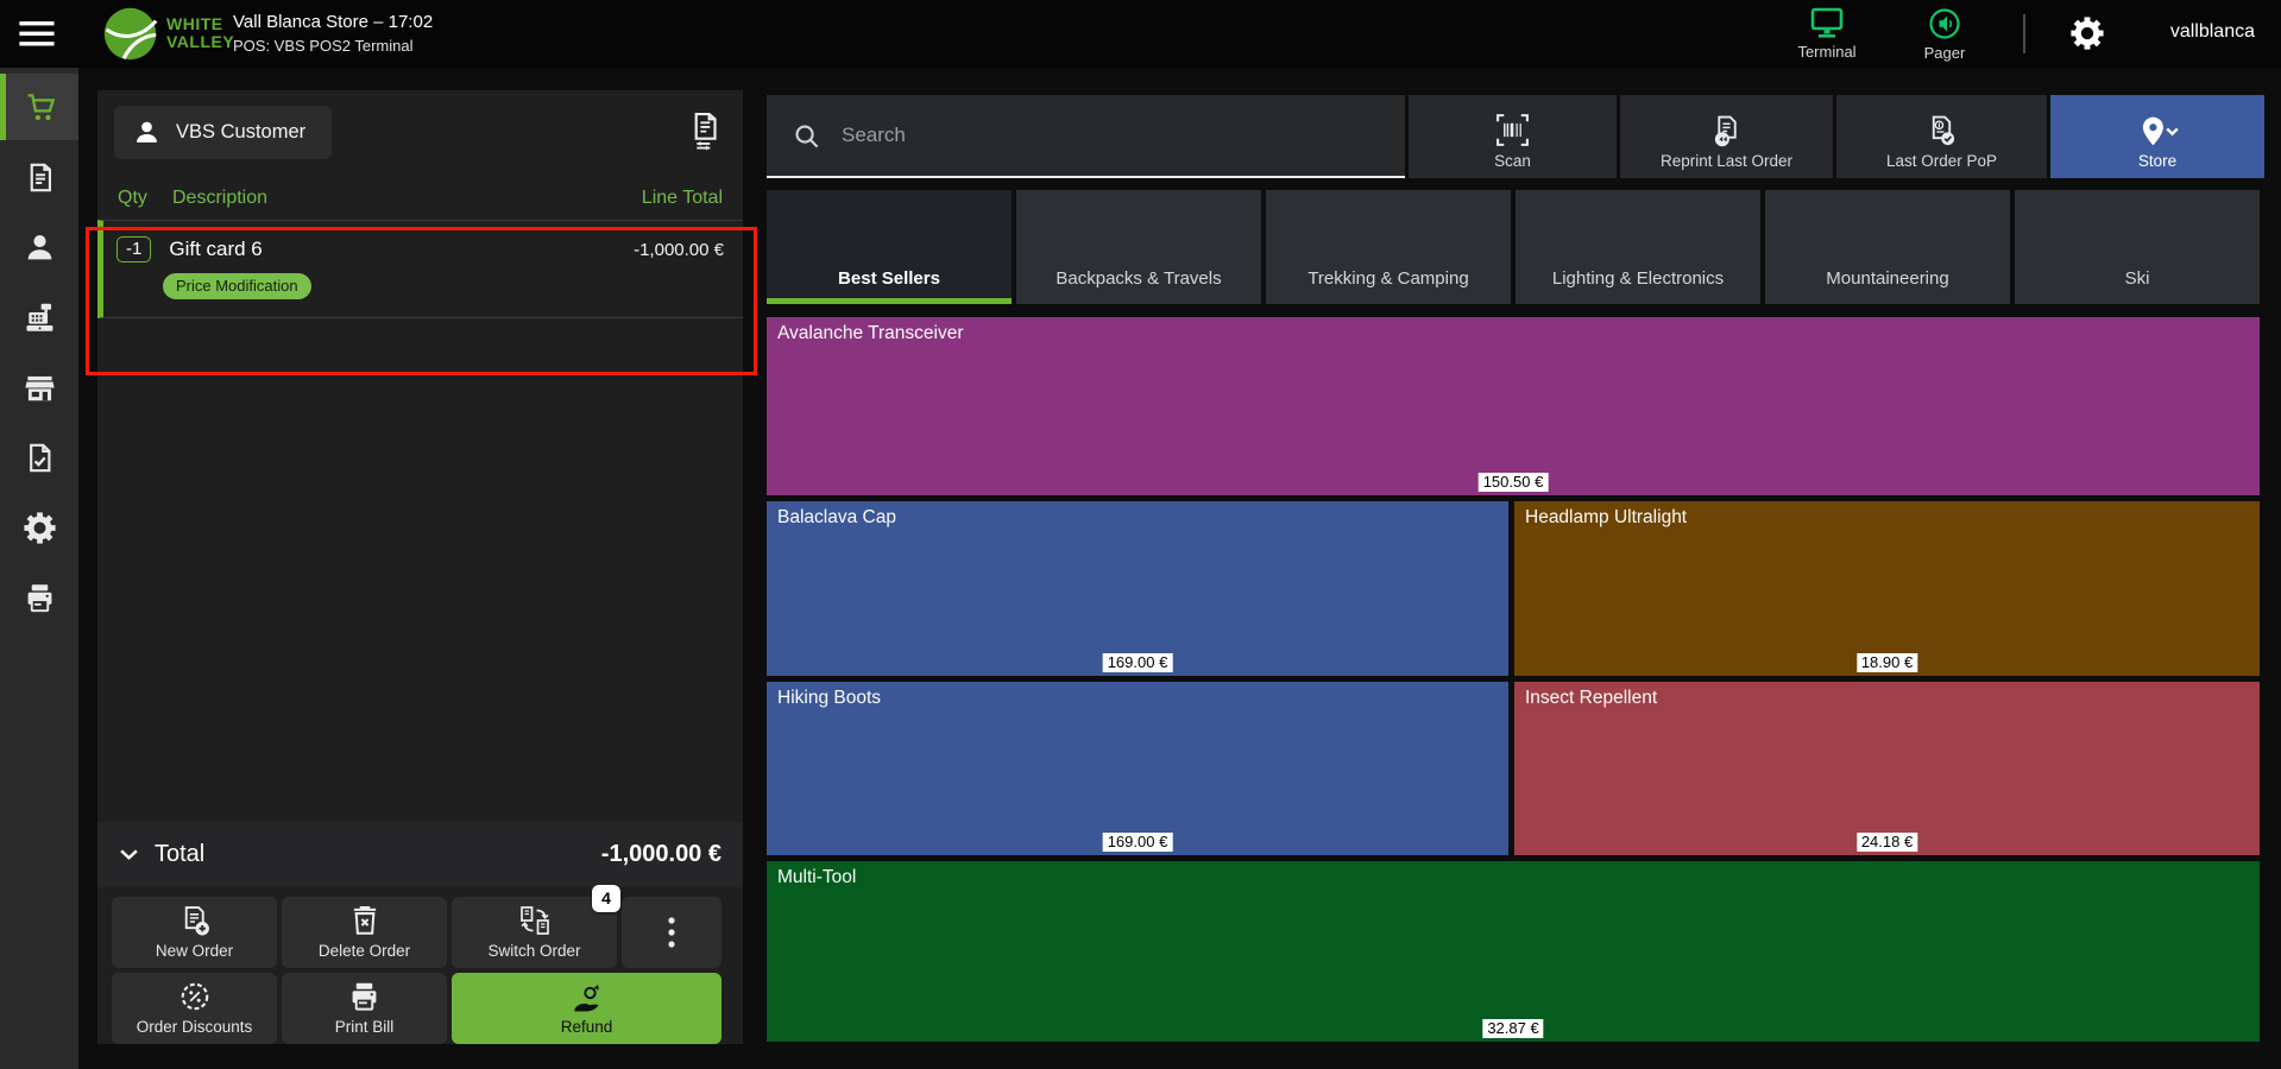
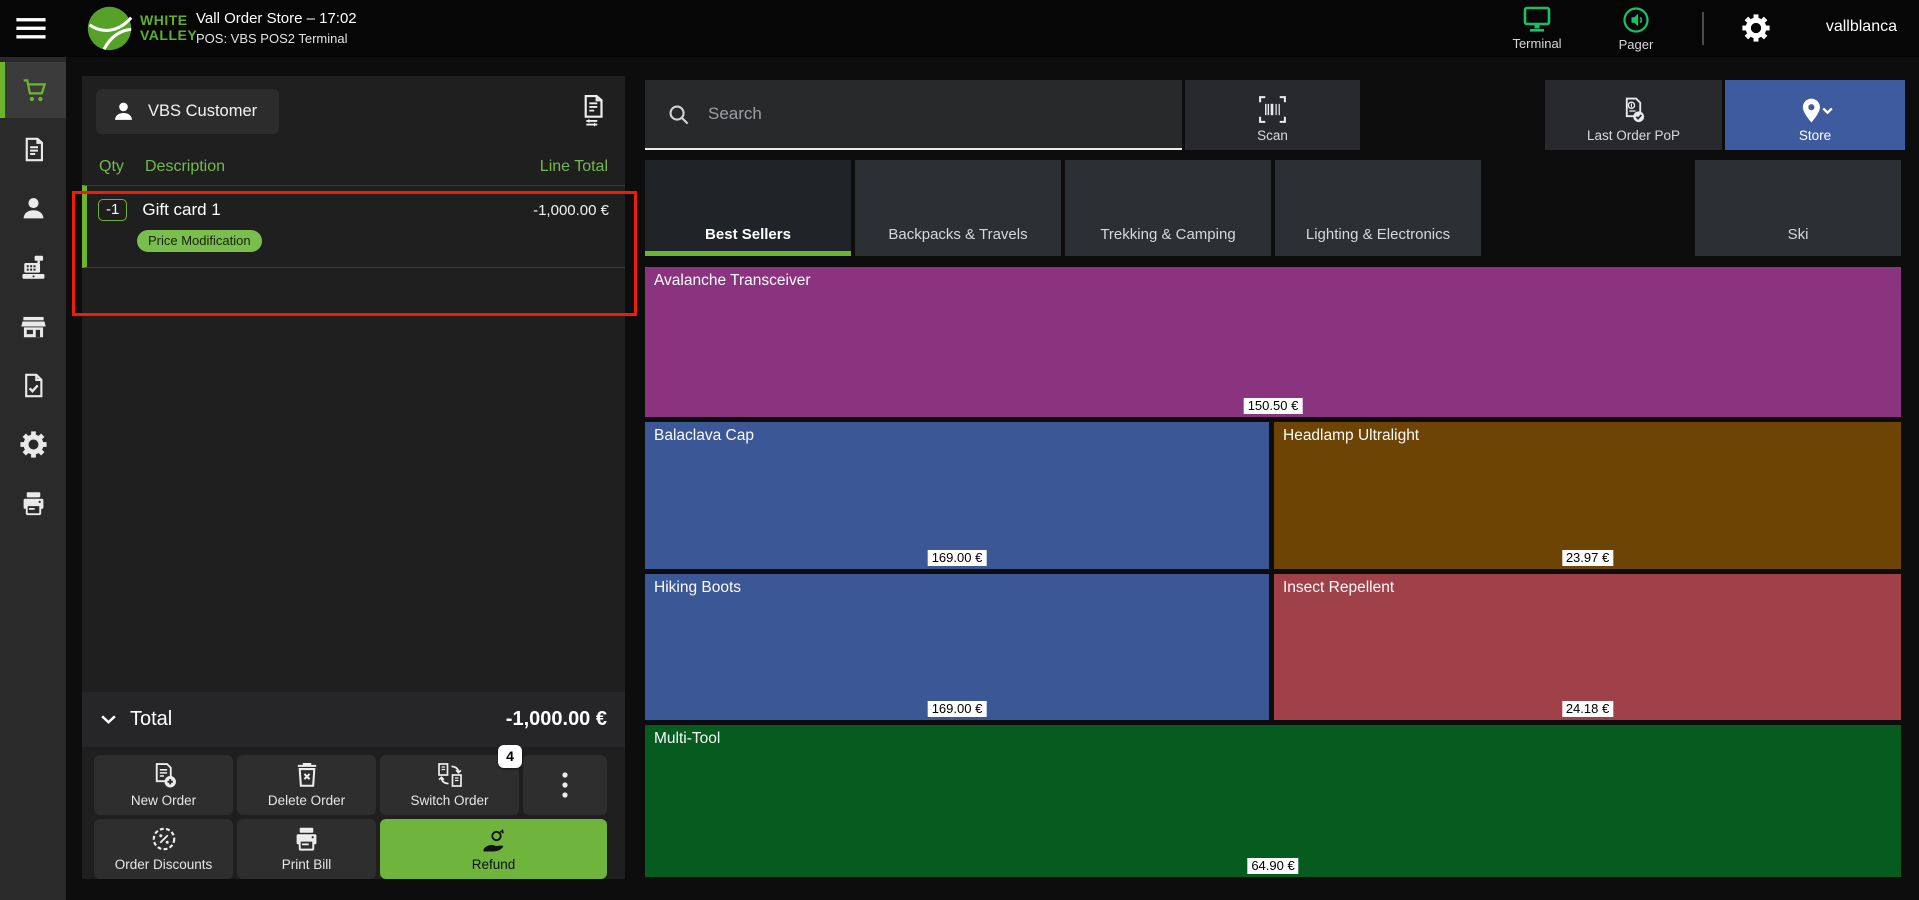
  WHITE
  VALLEY
- Vall Blanca Store – 17:02
+ Vall Order Store – 17:02
  POS: VBS POS2 Terminal
  Terminal
  Pager
  vallblanca
  VBS Customer
  Qty
  Description
  Line Total
  -1
- Gift card 6
+ Gift card 1
  -1,000.00 €
  Price Modification
  Total
  -1,000.00 €
  New Order
  Delete Order
  4
  Switch Order
  Order Discounts
  Print Bill
  Refund
  Search
  Scan
- Reprint Last Order
  Last Order PoP
  Store
  Best Sellers
  Backpacks & Travels
  Trekking & Camping
  Lighting & Electronics
- Mountaineering
  Ski
  Avalanche Transceiver
  150.50 €
  Balaclava Cap
  169.00 €
  Headlamp Ultralight
- 18.90 €
+ 23.97 €
  Hiking Boots
  169.00 €
  Insect Repellent
  24.18 €
  Multi-Tool
- 32.87 €
+ 64.90 €
